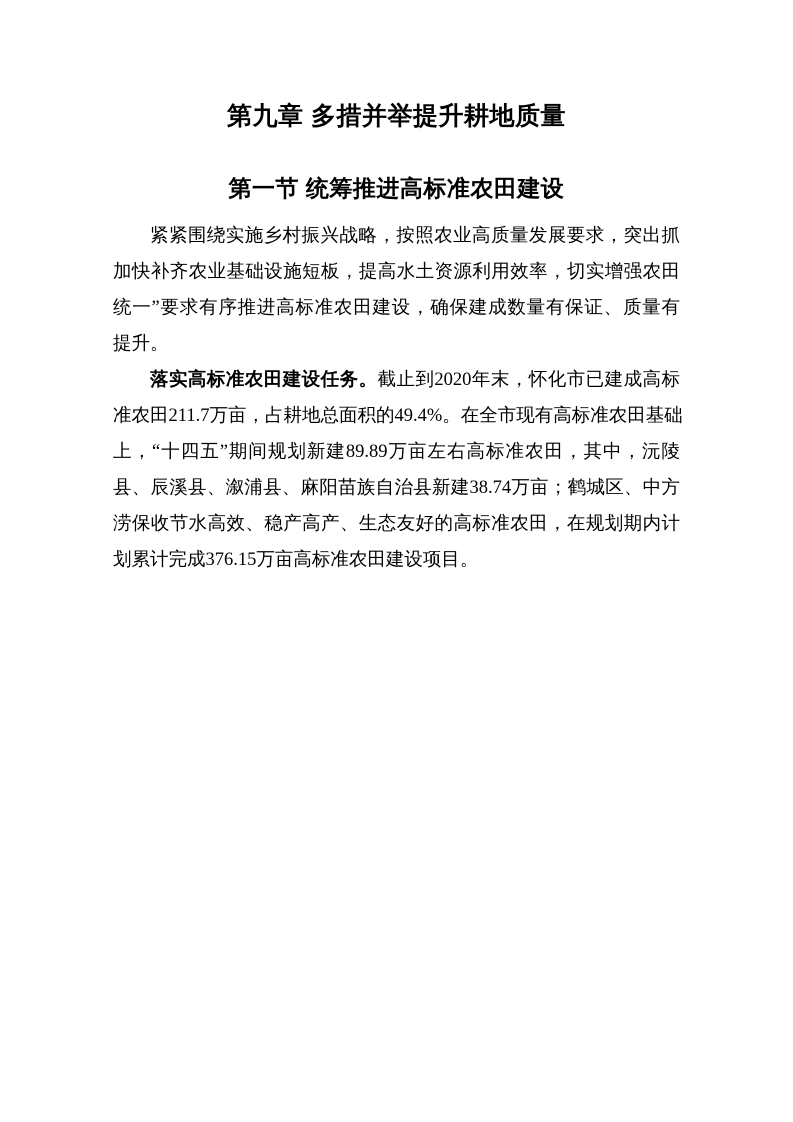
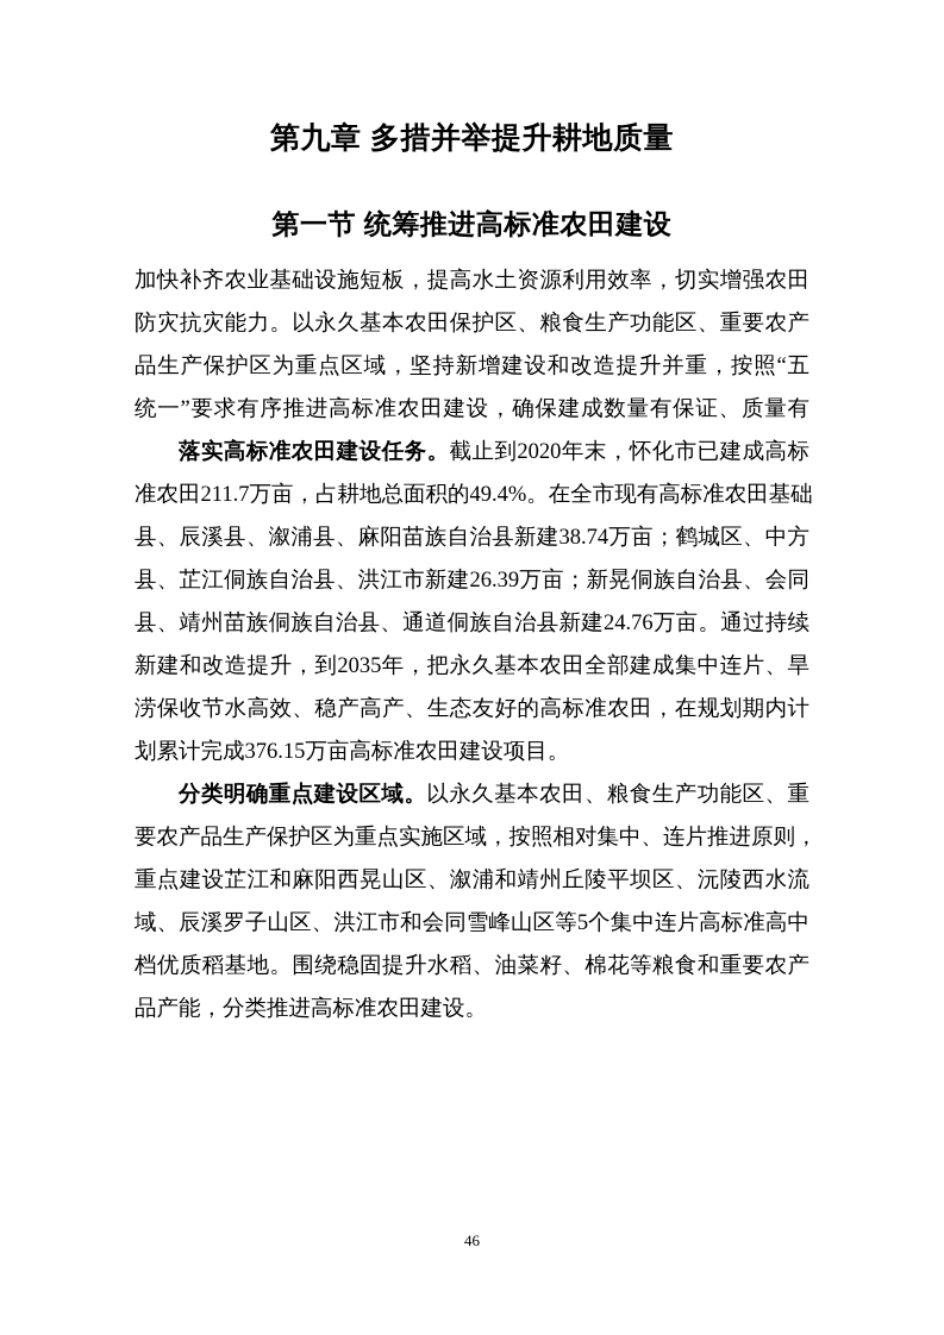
  第九章 多措并举提升耕地质量
  第一节 统筹推进高标准农田建设
- 紧紧围绕实施乡村振兴战略，按照农业高质量发展要求，突出抓
  加快补齐农业基础设施短板，提高水土资源利用效率，切实增强农田
+ 防灾抗灾能力。以永久基本农田保护区、粮食生产功能区、重要农产
+ 品生产保护区为重点区域，坚持新增建设和改造提升并重，按照“五
  统一”要求有序推进高标准农田建设，确保建成数量有保证、质量有
- 提升。
  落实高标准农田建设任务。截止到2020年末，怀化市已建成高标
  准农田211.7万亩，占耕地总面积的49.4%。在全市现有高标准农田基础
- 上，“十四五”期间规划新建89.89万亩左右高标准农田，其中，沅陵
  县、辰溪县、溆浦县、麻阳苗族自治县新建38.74万亩；鹤城区、中方
+ 县、芷江侗族自治县、洪江市新建26.39万亩；新晃侗族自治县、会同
+ 县、靖州苗族侗族自治县、通道侗族自治县新建24.76万亩。通过持续
+ 新建和改造提升，到2035年，把永久基本农田全部建成集中连片、旱
  涝保收节水高效、稳产高产、生态友好的高标准农田，在规划期内计
  划累计完成376.15万亩高标准农田建设项目。
+ 分类明确重点建设区域。以永久基本农田、粮食生产功能区、重
+ 要农产品生产保护区为重点实施区域，按照相对集中、连片推进原则，
+ 重点建设芷江和麻阳西晃山区、溆浦和靖州丘陵平坝区、沅陵西水流
+ 域、辰溪罗子山区、洪江市和会同雪峰山区等5个集中连片高标准高中
+ 档优质稻基地。围绕稳固提升水稻、油菜籽、棉花等粮食和重要农产
+ 品产能，分类推进高标准农田建设。
+ 46
